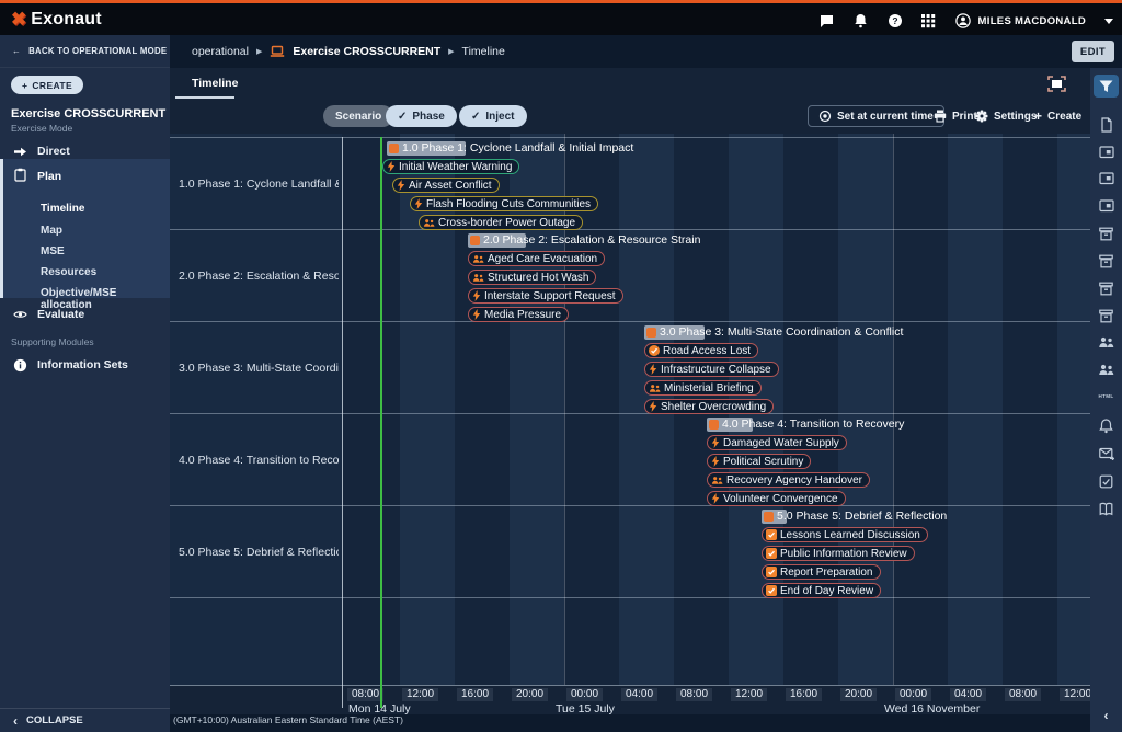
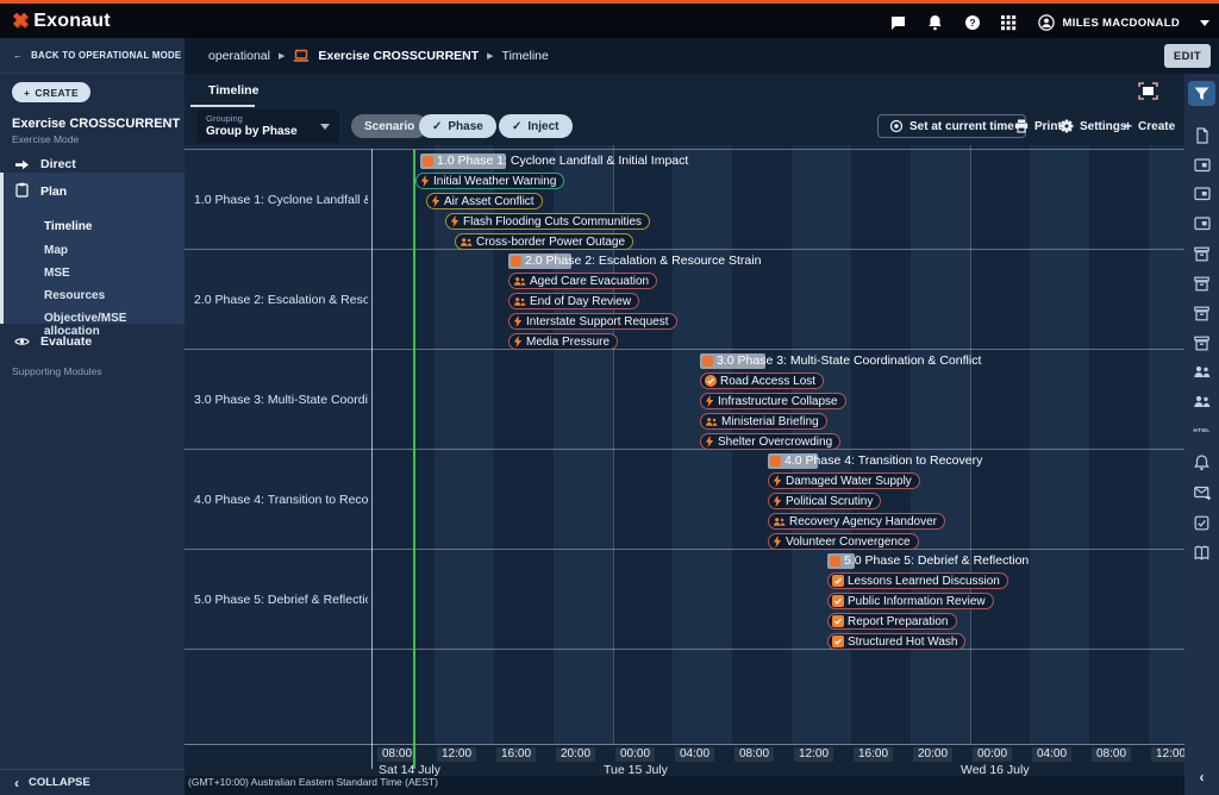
  ✖
  Exonaut
  ?
  MILES MACDONALD
  operational
  Exercise CROSSCURRENT
  Timeline
  EDIT
  ←
  BACK TO OPERATIONAL MODE
  +
  CREATE
  Exercise CROSSCURRENT
  Exercise Mode
  Direct
  Plan
  Timeline
  Map
  MSE
  Resources
  Objective/MSE allocation
  Evaluate
  Supporting Modules
- Information Sets
  ‹
  COLLAPSE
  Timeline
+ Grouping
+ Group by Phase
  Scenario
  ✓
  Phase
  ✓
  Inject
  Set at current time
  Print
  Settings
  +
  Create
  1.0 Phase 1: Cyclone Landfall &
  1.0 Phase 1: Cyclone Landfall & Initial Impact
  Initial Weather Warning
  Air Asset Conflict
  Flash Flooding Cuts Communities
  Cross-border Power Outage
  2.0 Phase 2: Escalation & Reso
  2.0 Phase 2: Escalation & Resource Strain
  Aged Care Evacuation
- Structured Hot Wash
+ End of Day Review
  Interstate Support Request
  Media Pressure
  3.0 Phase 3: Multi-State Coordi
  3.0 Phase 3: Multi-State Coordination & Conflict
  Road Access Lost
  Infrastructure Collapse
  Ministerial Briefing
  Shelter Overcrowding
  4.0 Phase 4: Transition to Reco
  4.0 Phase 4: Transition to Recovery
  Damaged Water Supply
  Political Scrutiny
  Recovery Agency Handover
  Volunteer Convergence
  5.0 Phase 5: Debrief & Reflecti
  5.0 Phase 5: Debrief & Reflection
  Lessons Learned Discussion
  Public Information Review
  Report Preparation
- End of Day Review
+ Structured Hot Wash
  08:00
  12:00
  16:00
  20:00
  00:00
  04:00
  08:00
  12:00
  16:00
  20:00
  00:00
  04:00
  08:00
  12:00
- Mon 14 July
+ Sat 14 July
  Tue 15 July
- Wed 16 November
+ Wed 16 July
  ‹
  (GMT+10:00) Australian Eastern Standard Time (AEST)
